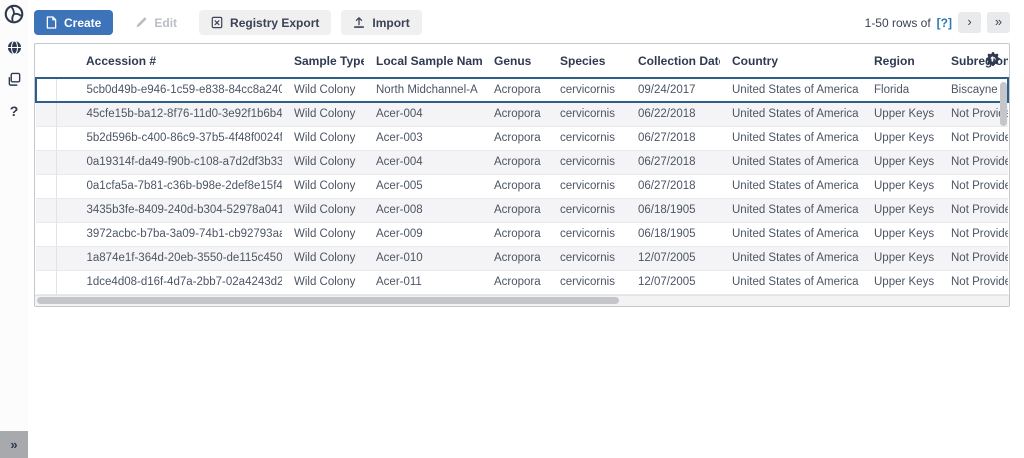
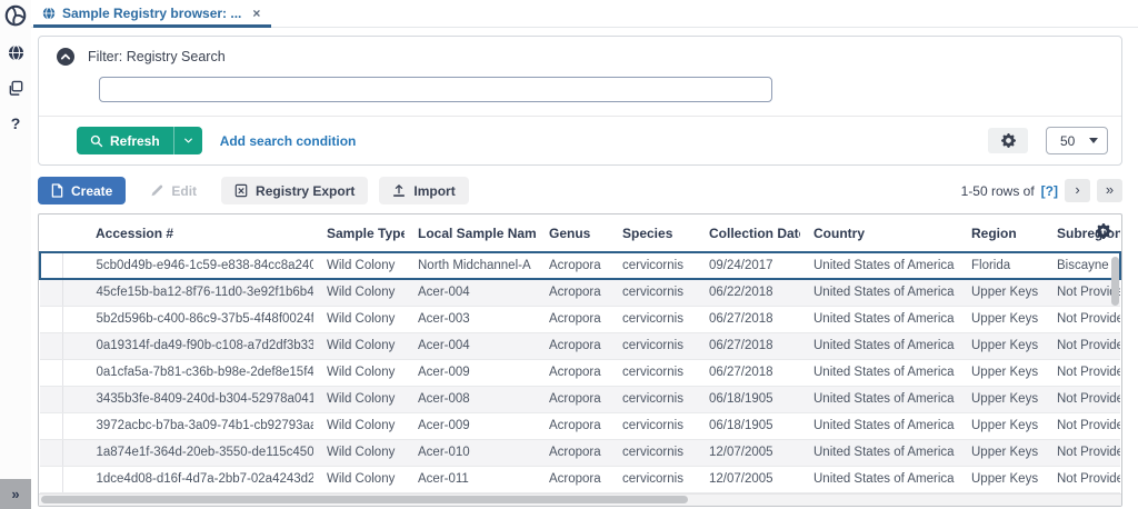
  ?
  »
+ Sample Registry browser: ...
+ ×
+ Filter: Registry Search
+ Refresh
+ Add search condition
+ 50
  Create
  Edit
  Registry Export
  Import
  1-50 rows of
  [?]
  ›
  »
  	Accession #	Sample Type	Local Sample Nam	Genus	Species	Collection Dat	Country	Region	Subreion
  	5cb0d49b-e946-1c59-e838-84cc8a240	Wild Colony	North Midchannel-A	Acropora	cervicornis	09/24/2017	United States of America	Florida	Biscayne
  	45cfe15b-ba12-8f76-11d0-3e92f1b6b4	Wild Colony	Acer-004	Acropora	cervicornis	06/22/2018	United States of America	Upper Keys	Not Provie
  	5b2d596b-c400-86c9-37b5-4f48f0024f	Wild Colony	Acer-003	Acropora	cervicornis	06/27/2018	United States of America	Upper Keys	Not Provide
  	0a19314f-da49-f90b-c108-a7d2df3b33	Wild Colony	Acer-004	Acropora	cervicornis	06/27/2018	United States of America	Upper Keys	Not Provide
- 	0a1cfa5a-7b81-c36b-b98e-2def8e15f4	Wild Colony	Acer-005	Acropora	cervicornis	06/27/2018	United States of America	Upper Keys	Not Provide
+ 	0a1cfa5a-7b81-c36b-b98e-2def8e15f4	Wild Colony	Acer-009	Acropora	cervicornis	06/27/2018	United States of America	Upper Keys	Not Provide
  	3435b3fe-8409-240d-b304-52978a041	Wild Colony	Acer-008	Acropora	cervicornis	06/18/1905	United States of America	Upper Keys	Not Provide
  	3972acbc-b7ba-3a09-74b1-cb92793a	Wild Colony	Acer-009	Acropora	cervicornis	06/18/1905	United States of America	Upper Keys	Not Provide
  	1a874e1f-364d-20eb-3550-de115c450	Wild Colony	Acer-010	Acropora	cervicornis	12/07/2005	United States of America	Upper Keys	Not Provide
  	1dce4d08-d16f-4d7a-2bb7-02a4243d2	Wild Colony	Acer-011	Acropora	cervicornis	12/07/2005	United States of America	Upper Keys	Not Provide
